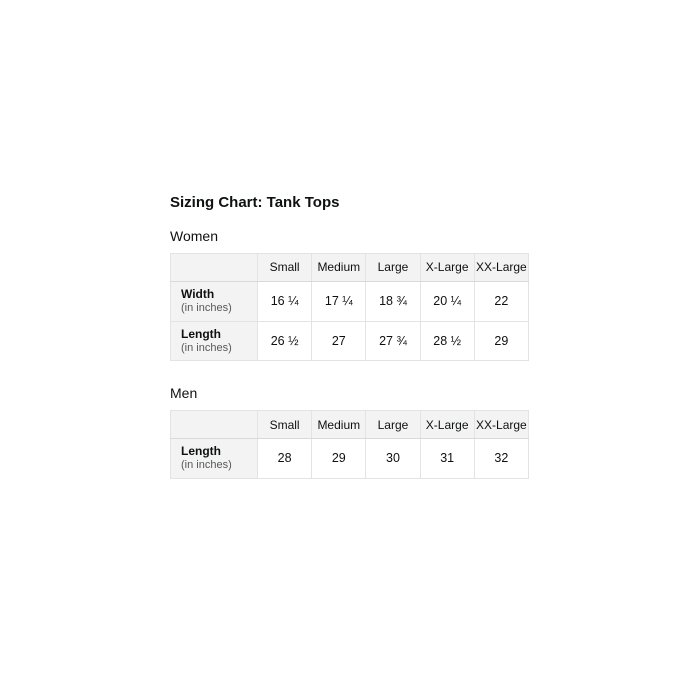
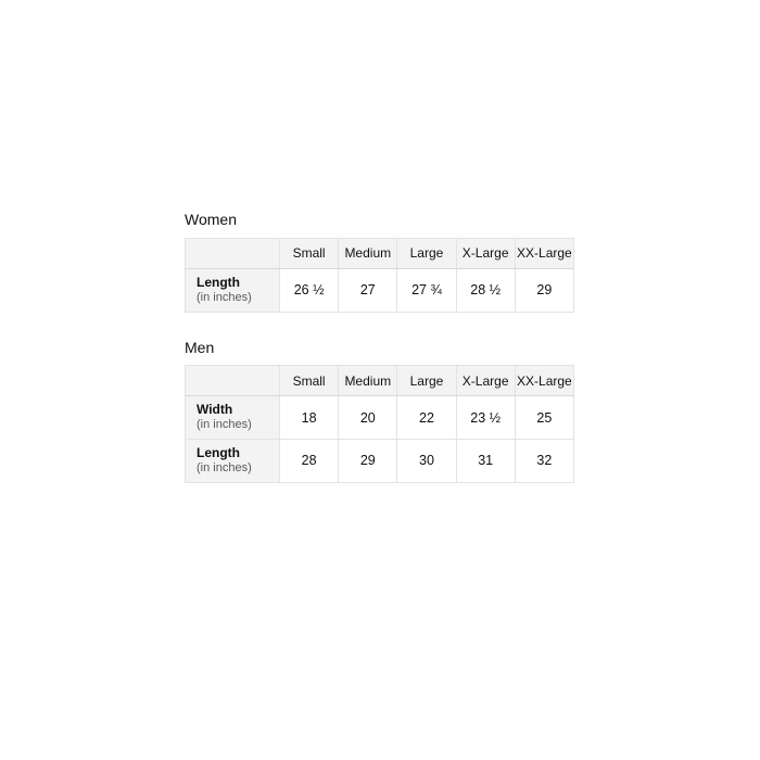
- Sizing Chart: Tank Tops
  Women
  	Small	Medium	Large	X-Large	XX-Large
- Width (in inches)	16 ¼	17 ¼	18 ¾	20 ¼	22
  Length (in inches)	26 ½	27	27 ¾	28 ½	29
  Men
  	Small	Medium	Large	X-Large	XX-Large
+ Width (in inches)	18	20	22	23 ½	25
  Length (in inches)	28	29	30	31	32
